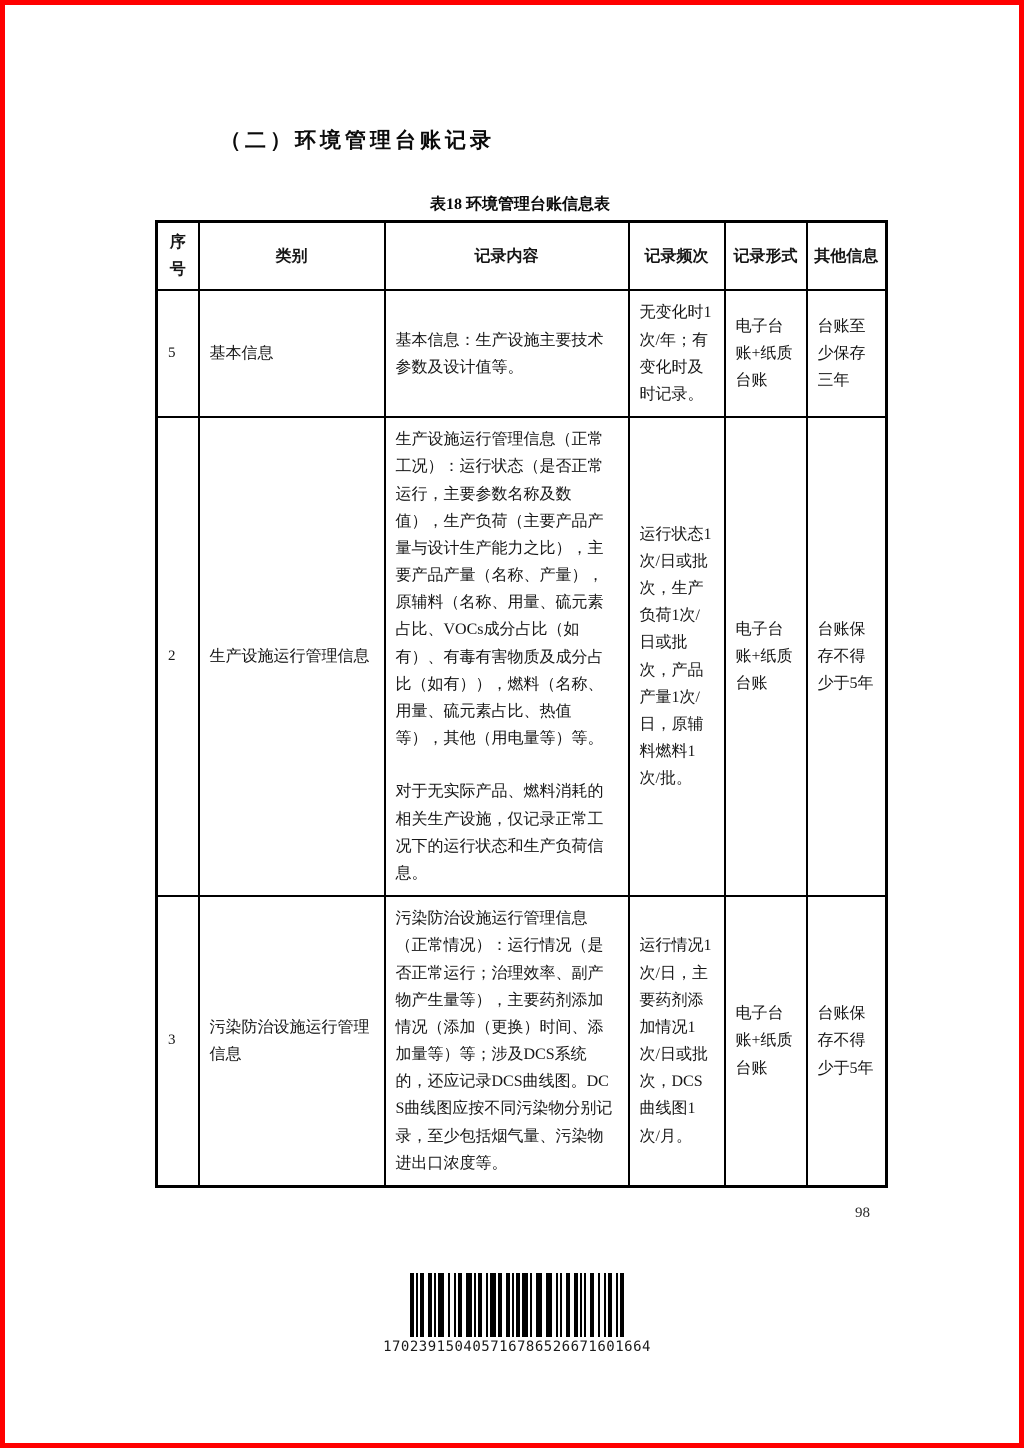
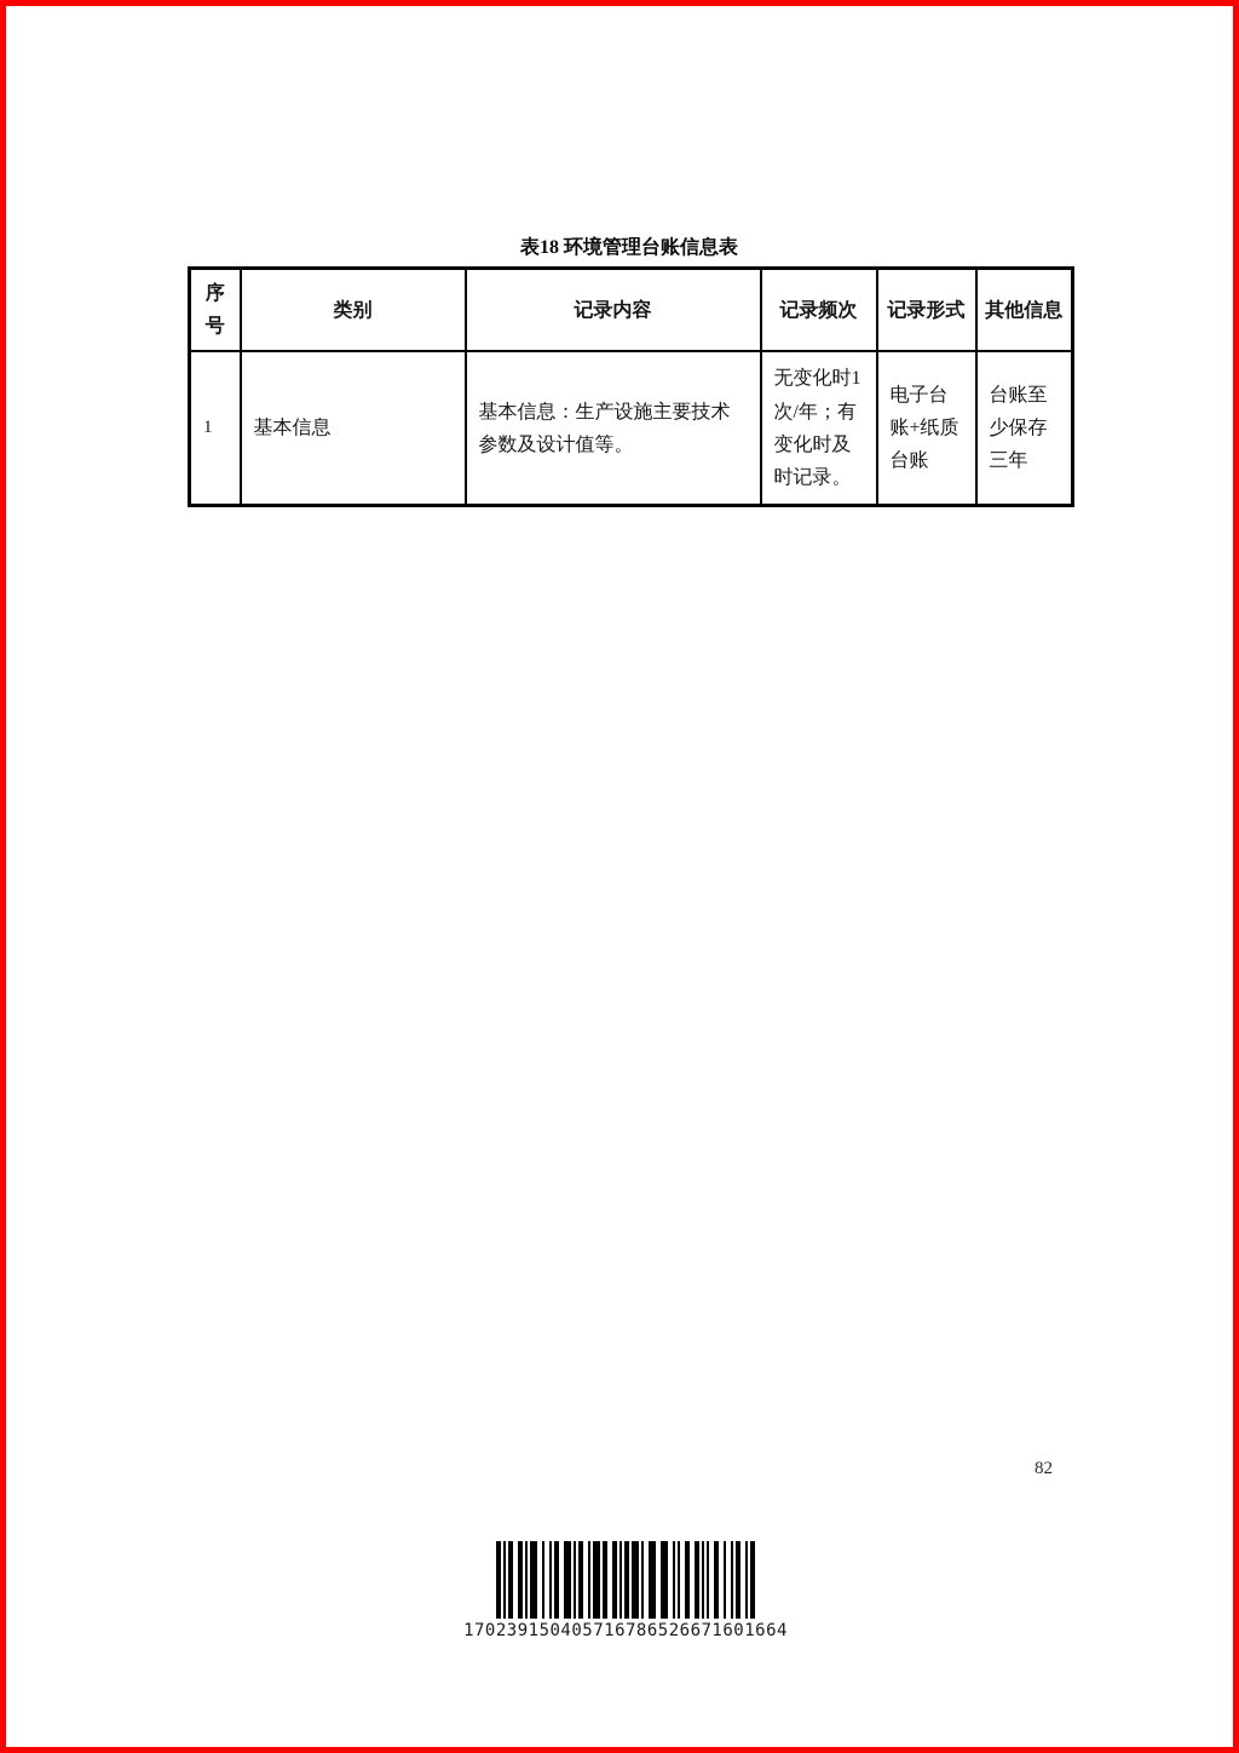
- （二）环境管理台账记录
  表18 环境管理台账信息表
  序号	类别	记录内容	记录频次	记录形式	其他信息
- 5	基本信息	基本信息：生产设施主要技术参数及设计值等。	无变化时1次/年；有变化时及时记录。	电子台账+纸质台账	台账至少保存三年
+ 1	基本信息	基本信息：生产设施主要技术参数及设计值等。	无变化时1次/年；有变化时及时记录。	电子台账+纸质台账	台账至少保存三年
- 2	生产设施运行管理信息	生产设施运行管理信息（正常工况）：运行状态（是否正常运行，主要参数名称及数值），生产负荷（主要产品产量与设计生产能力之比），主要产品产量（名称、产量），原辅料（名称、用量、硫元素占比、VOCs成分占比（如有）、有毒有害物质及成分占比（如有）），燃料（名称、用量、硫元素占比、热值等），其他（用电量等）等。 对于无实际产品、燃料消耗的相关生产设施，仅记录正常工况下的运行状态和生产负荷信息。	运行状态1次/日或批次，生产负荷1次/日或批次，产品产量1次/日，原辅料燃料1次/批。	电子台账+纸质台账	台账保存不得少于5年
- 3	污染防治设施运行管理信息	污染防治设施运行管理信息（正常情况）：运行情况（是否正常运行；治理效率、副产物产生量等），主要药剂添加情况（添加（更换）时间、添加量等）等；涉及DCS系统的，还应记录DCS曲线图。DCS曲线图应按不同污染物分别记录，至少包括烟气量、污染物进出口浓度等。	运行情况1次/日，主要药剂添加情况1次/日或批次，DCS曲线图1次/月。	电子台账+纸质台账	台账保存不得少于5年
- 98
+ 82
  170239150405716786526671601664
